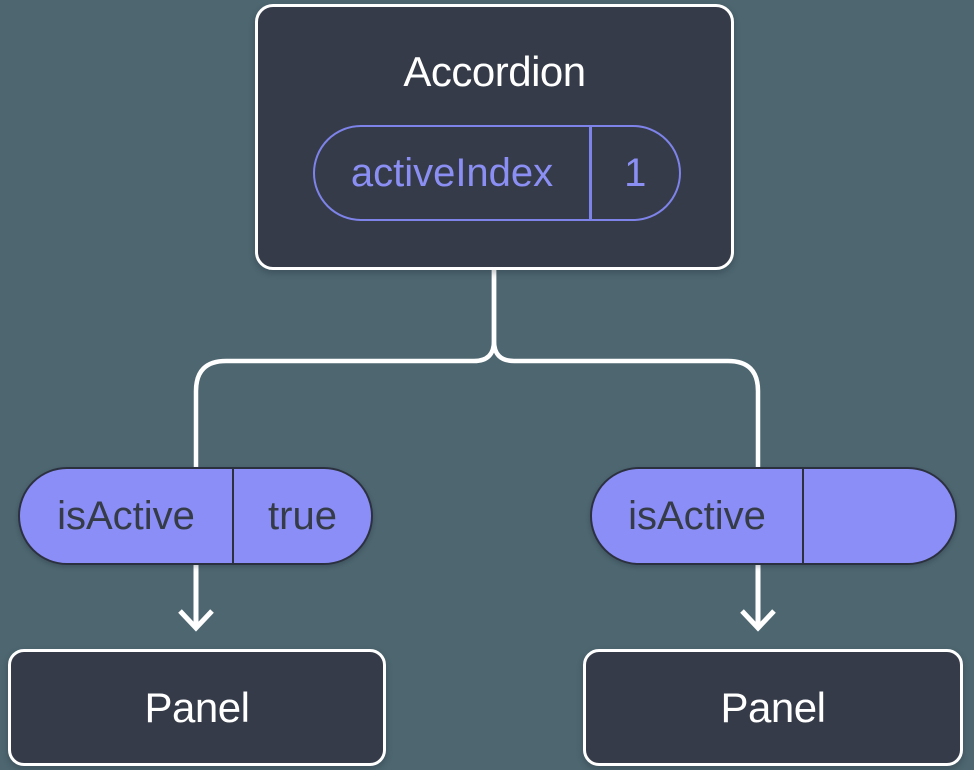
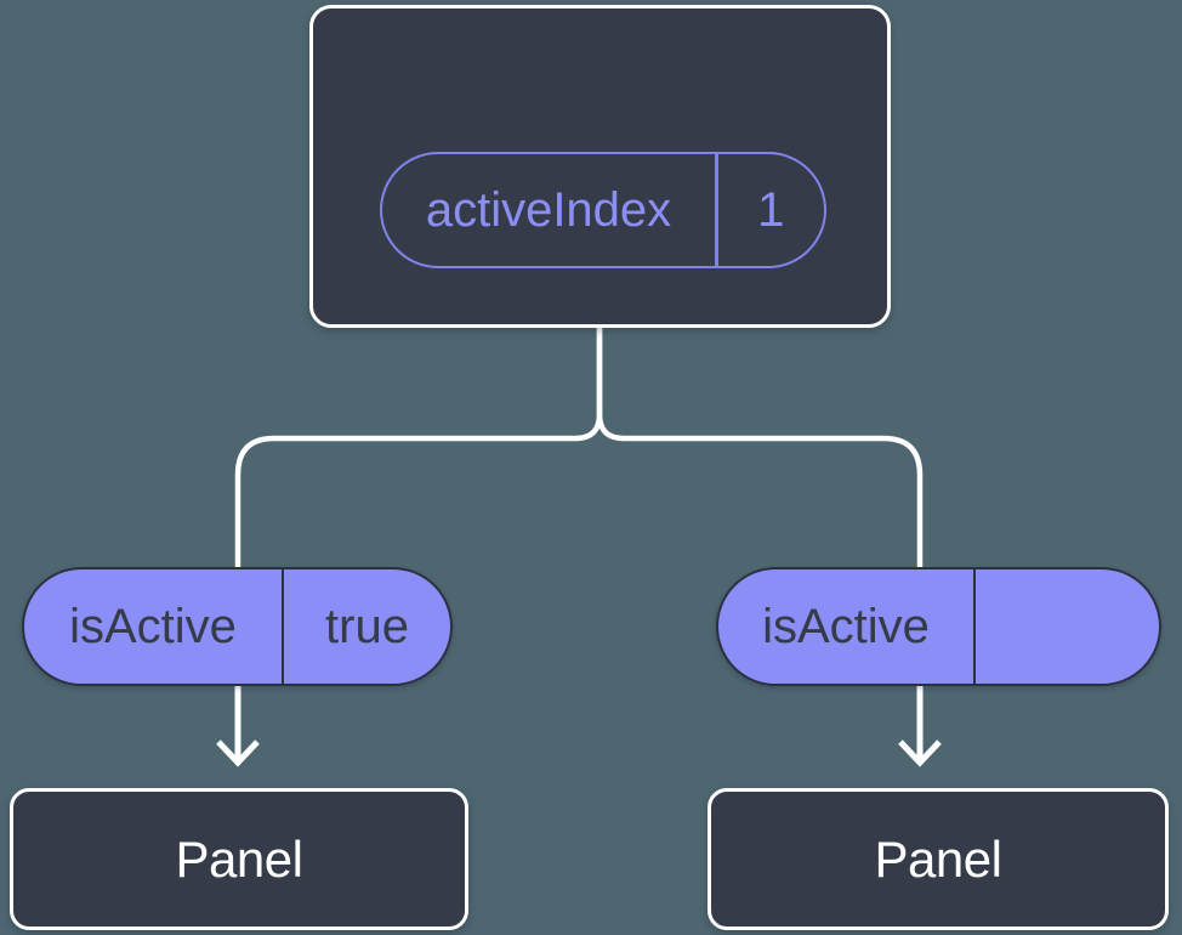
- Accordion
  activeIndex
  1
  isActive
  true
  isActive
  Panel
  Panel
